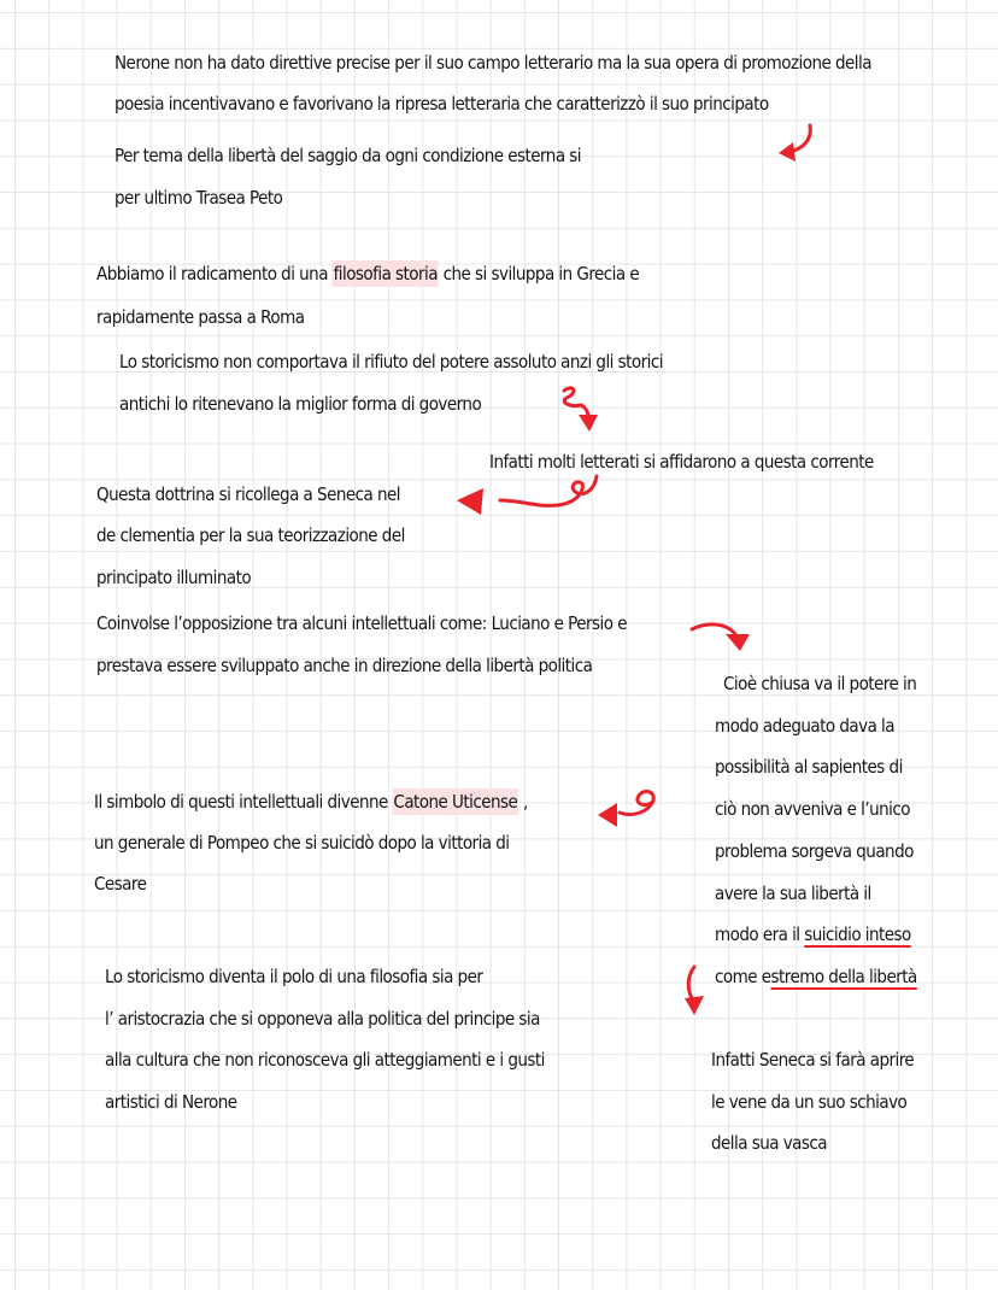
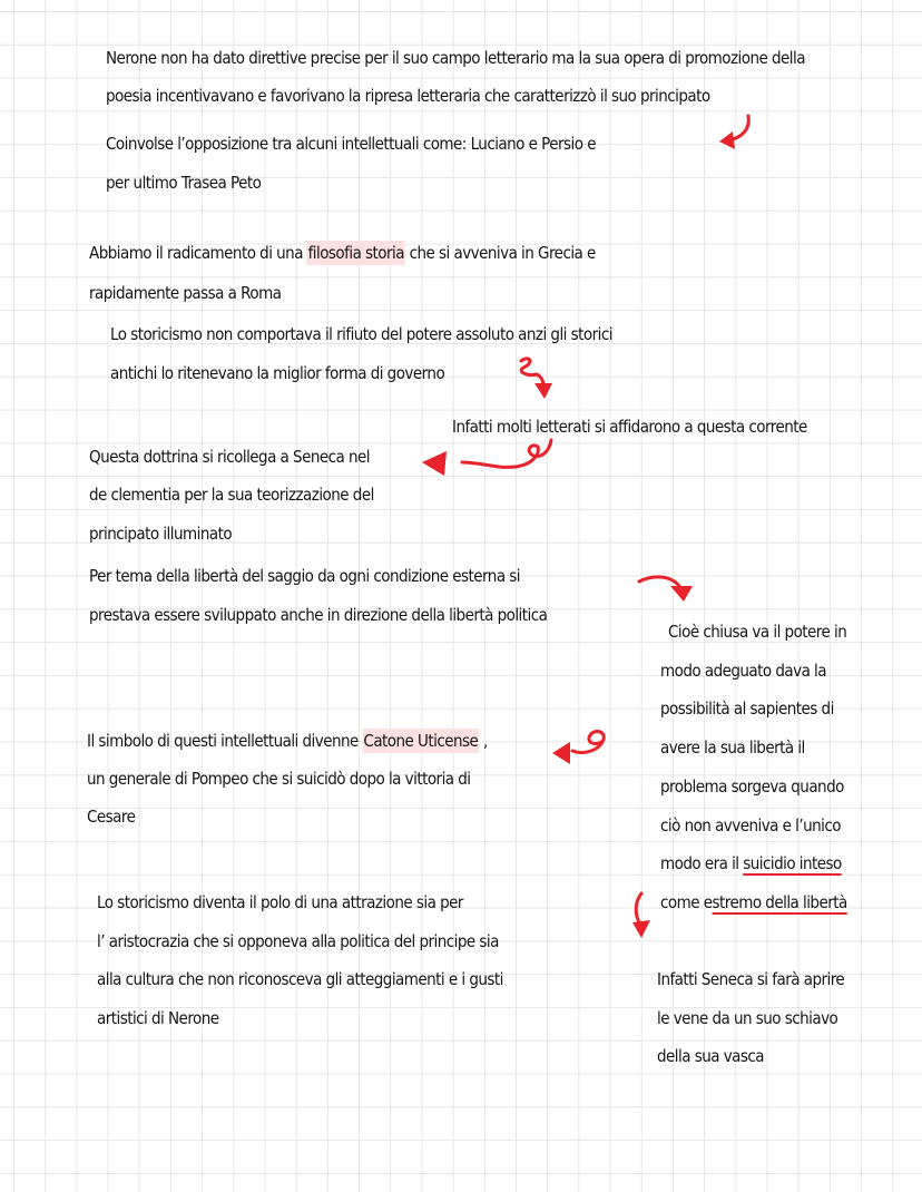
  Nerone non ha dato direttive precise per il suo campo letterario ma la sua opera di promozione della
  poesia incentivavano e favorivano la ripresa letteraria che caratterizzò il suo principato
- Per tema della libertà del saggio da ogni condizione esterna si
+ Coinvolse l’opposizione tra alcuni intellettuali come: Luciano e Persio e
  per ultimo Trasea Peto
- Abbiamo il radicamento di una filosofia storia che si sviluppa in Grecia e
+ Abbiamo il radicamento di una filosofia storia che si avveniva in Grecia e
  rapidamente passa a Roma
  Lo storicismo non comportava il rifiuto del potere assoluto anzi gli storici
  antichi lo ritenevano la miglior forma di governo
  Infatti molti letterati si affidarono a questa corrente
  Questa dottrina si ricollega a Seneca nel
  de clementia per la sua teorizzazione del
  principato illuminato
- Coinvolse l’opposizione tra alcuni intellettuali come: Luciano e Persio e
+ Per tema della libertà del saggio da ogni condizione esterna si
  prestava essere sviluppato anche in direzione della libertà politica
  Cioè chiusa va il potere in
  modo adeguato dava la
  possibilità al sapientes di
- ciò non avveniva e l’unico
+ avere la sua libertà il
  problema sorgeva quando
- avere la sua libertà il
+ ciò non avveniva e l’unico
  modo era il suicidio inteso
  come estremo della libertà
  Il simbolo di questi intellettuali divenne Catone Uticense ,
  un generale di Pompeo che si suicidò dopo la vittoria di
  Cesare
- Lo storicismo diventa il polo di una filosofia sia per
+ Lo storicismo diventa il polo di una attrazione sia per
  l’ aristocrazia che si opponeva alla politica del principe sia
  alla cultura che non riconosceva gli atteggiamenti e i gusti
  artistici di Nerone
  Infatti Seneca si farà aprire
  le vene da un suo schiavo
  della sua vasca
